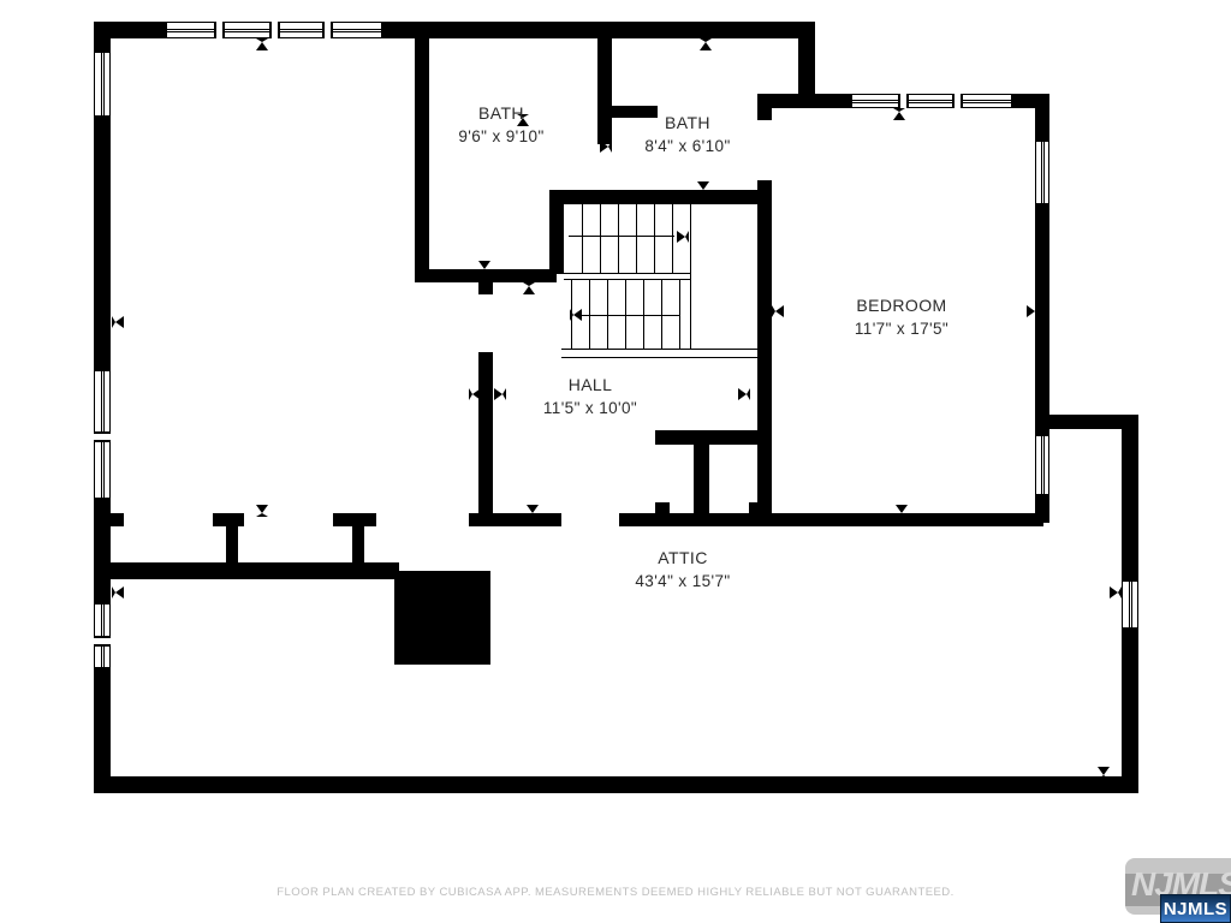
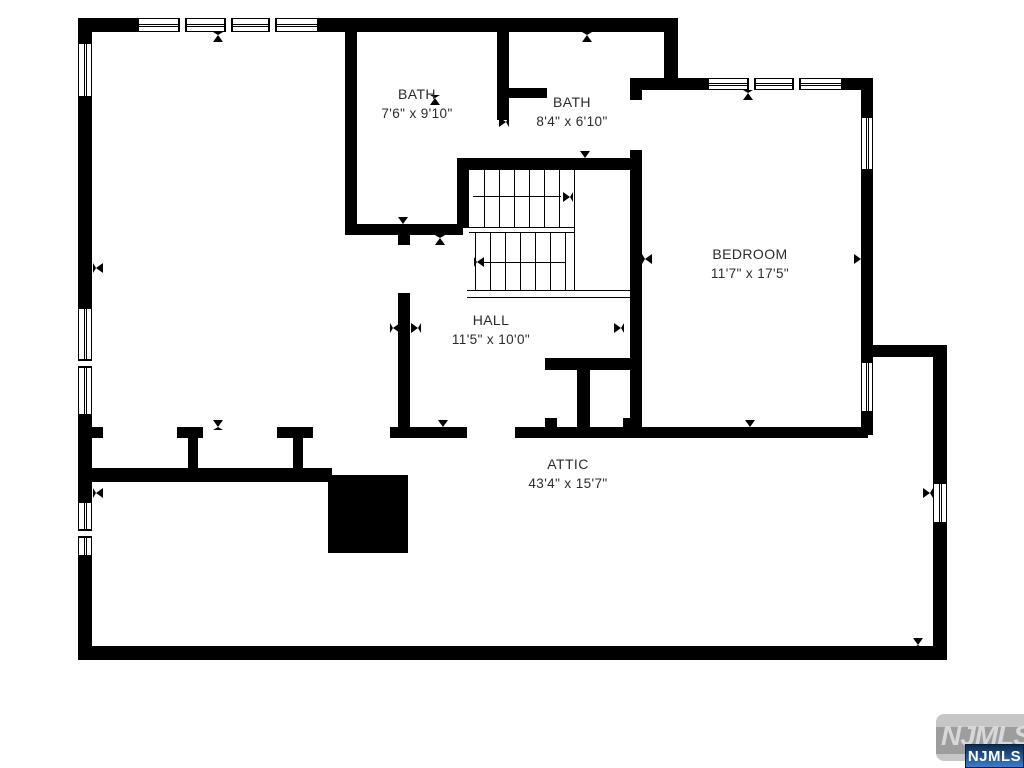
  BATH
- 9'6" x 9'10"
+ 7'6" x 9'10"
  BATH
  8'4" x 6'10"
  BEDROOM
  11'7" x 17'5"
  HALL
  11'5" x 10'0"
  ATTIC
  43'4" x 15'7"
- FLOOR PLAN CREATED BY CUBICASA APP. MEASUREMENTS DEEMED HIGHLY RELIABLE BUT NOT GUARANTEED.
  NJMLS
  NJMLS
